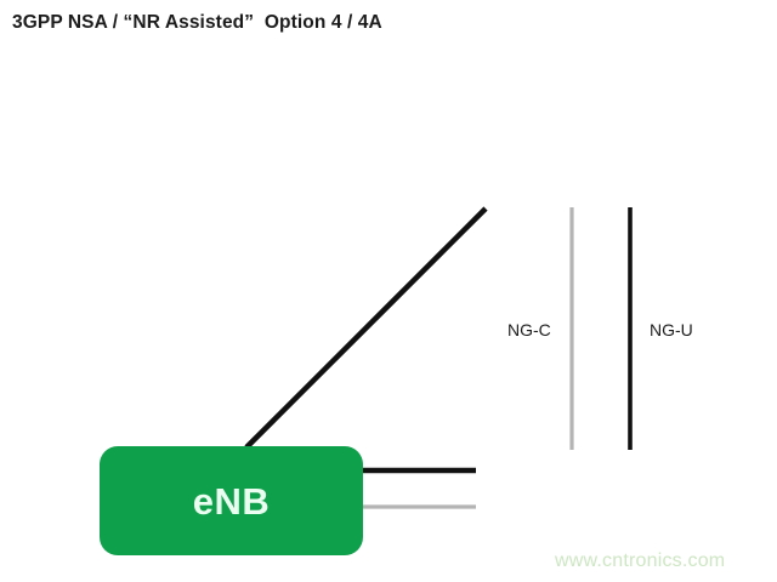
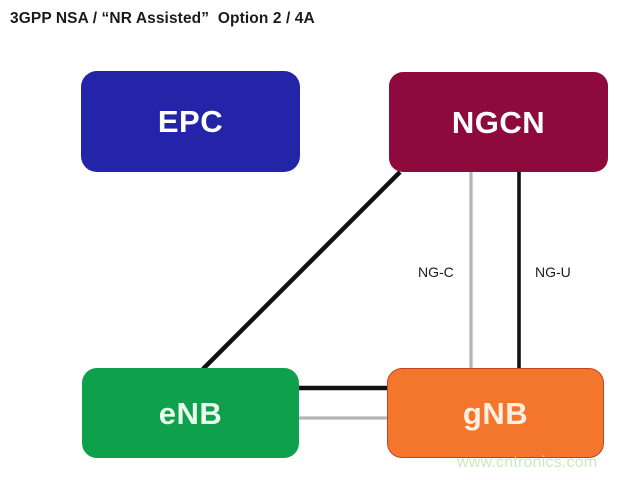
- 3GPP NSA / “NR Assisted” Option 4 / 4A
+ 3GPP NSA / “NR Assisted” Option 2 / 4A
+ EPC
+ NGCN
  eNB
+ gNB
  NG-C
  NG-U
  www.cntronics.com
